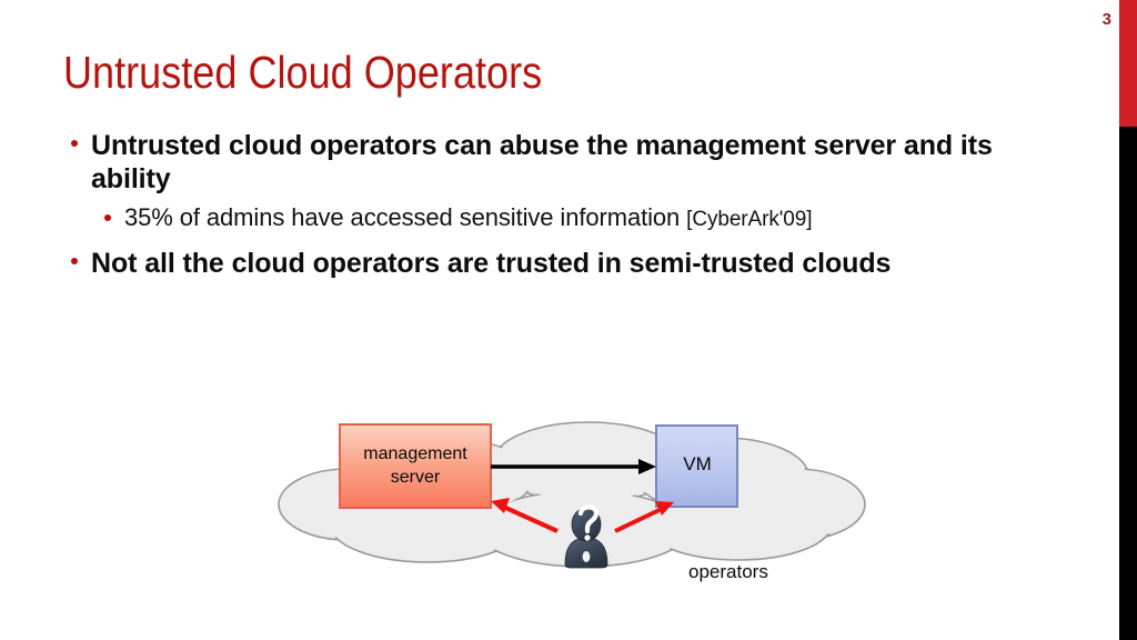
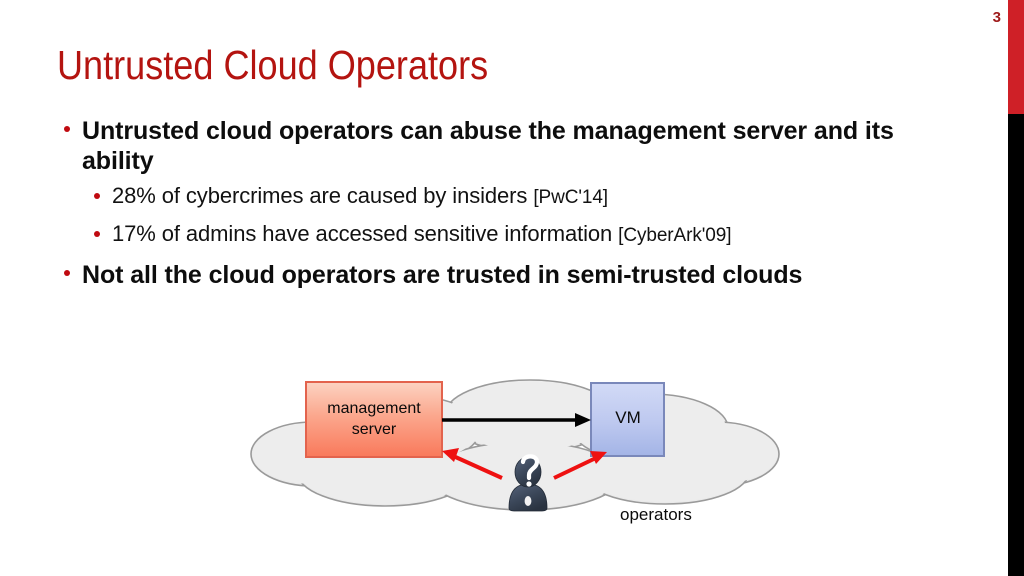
  3
  Untrusted Cloud Operators
  Untrusted cloud operators can abuse the management server and its ability
+ 28% of cybercrimes are caused by insiders [PwC'14]
- 35% of admins have accessed sensitive information [CyberArk'09]
+ 17% of admins have accessed sensitive information [CyberArk'09]
  Not all the cloud operators are trusted in semi-trusted clouds
  management
  server
  VM
  operators
